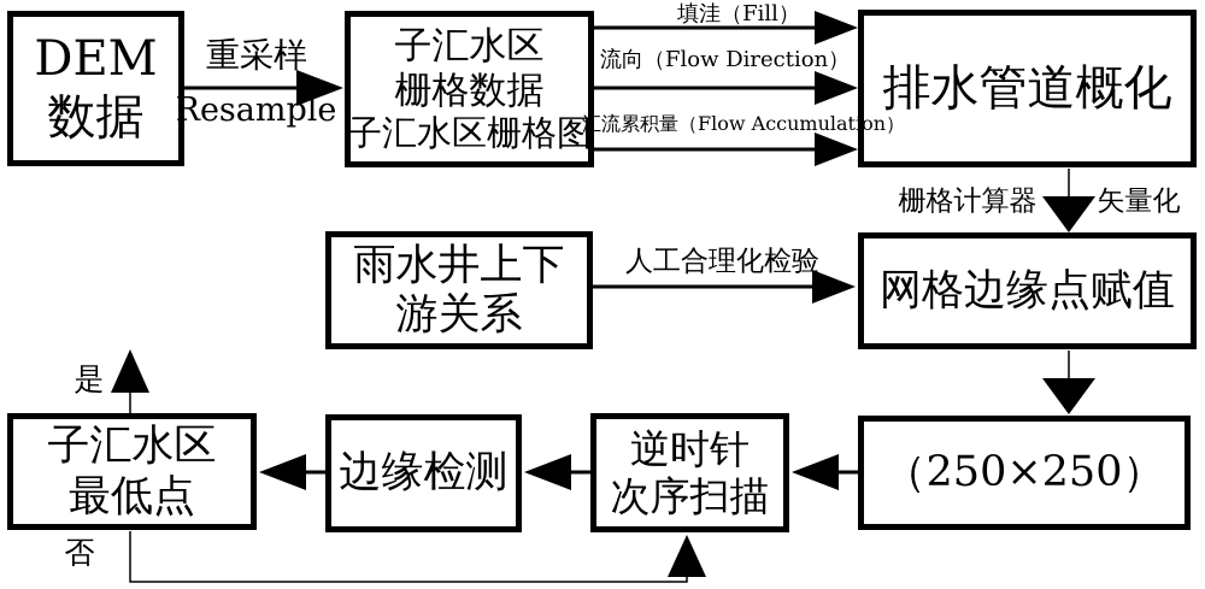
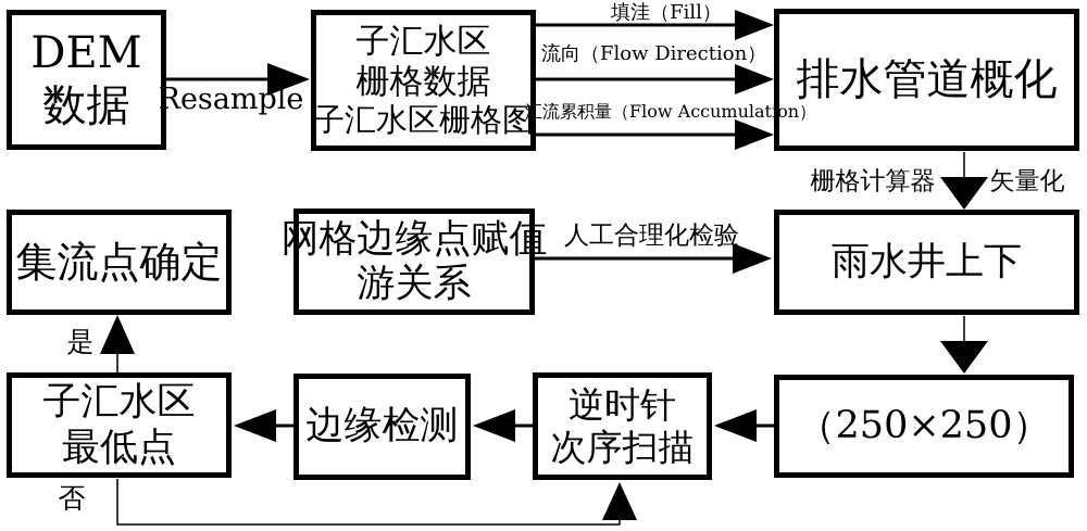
  DEM
  数据
  子汇水区
  栅格数据
  子汇水区栅格图
  排水管道概化
+ 集流点确定
- 雨水井上下
+ 网格边缘点赋值
  游关系
- 网格边缘点赋值
+ 雨水井上下
  子汇水区
  最低点
  边缘检测
  逆时针
  次序扫描
  （250×250）
- 重采样
  Resample
  填洼（Fill）
  流向（Flow Direction）
  汇流累积量（Flow Accumulation）
  栅格计算器
  矢量化
  人工合理化检验
  是
  否
